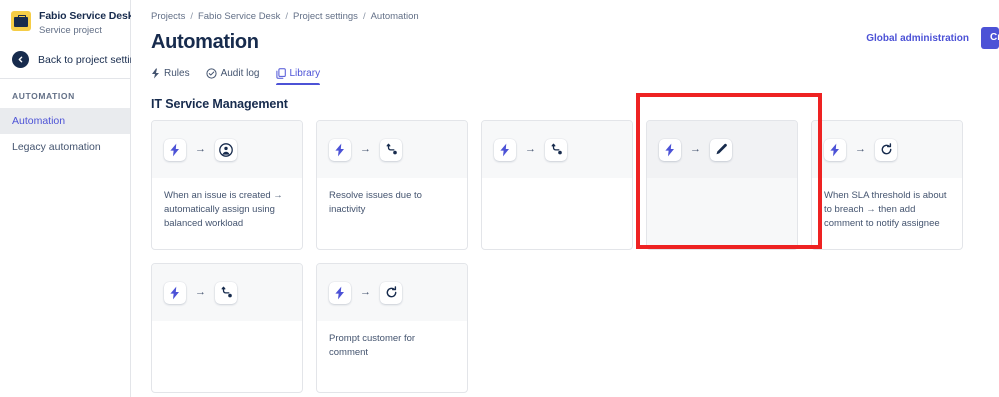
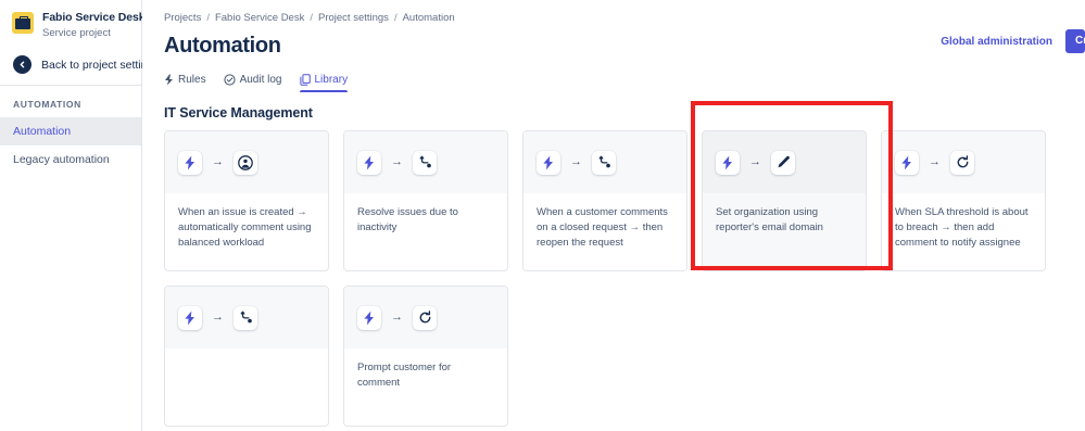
  Fabio Service Des
  Service project
  Back to project setti
  AUTOMATION
  Automation
  Legacy automation
  Projects
  /
  Fabio Service Desk
  /
  Project settings
  /
  Automation
  Automation
  Global administration
  Rules
  Audit log
  Library
  IT Service Management
  →
- When an issue is created → automatically assign using balanced workload
+ When an issue is created → automatically comment using balanced workload
  →
  Resolve issues due to inactivity
  →
+ When a customer comments on a closed request → then reopen the request
  →
+ Set organization using reporter's email domain
  →
  When SLA threshold is about to breach → then add comment to notify assignee
  →
  →
  Prompt customer for comment
